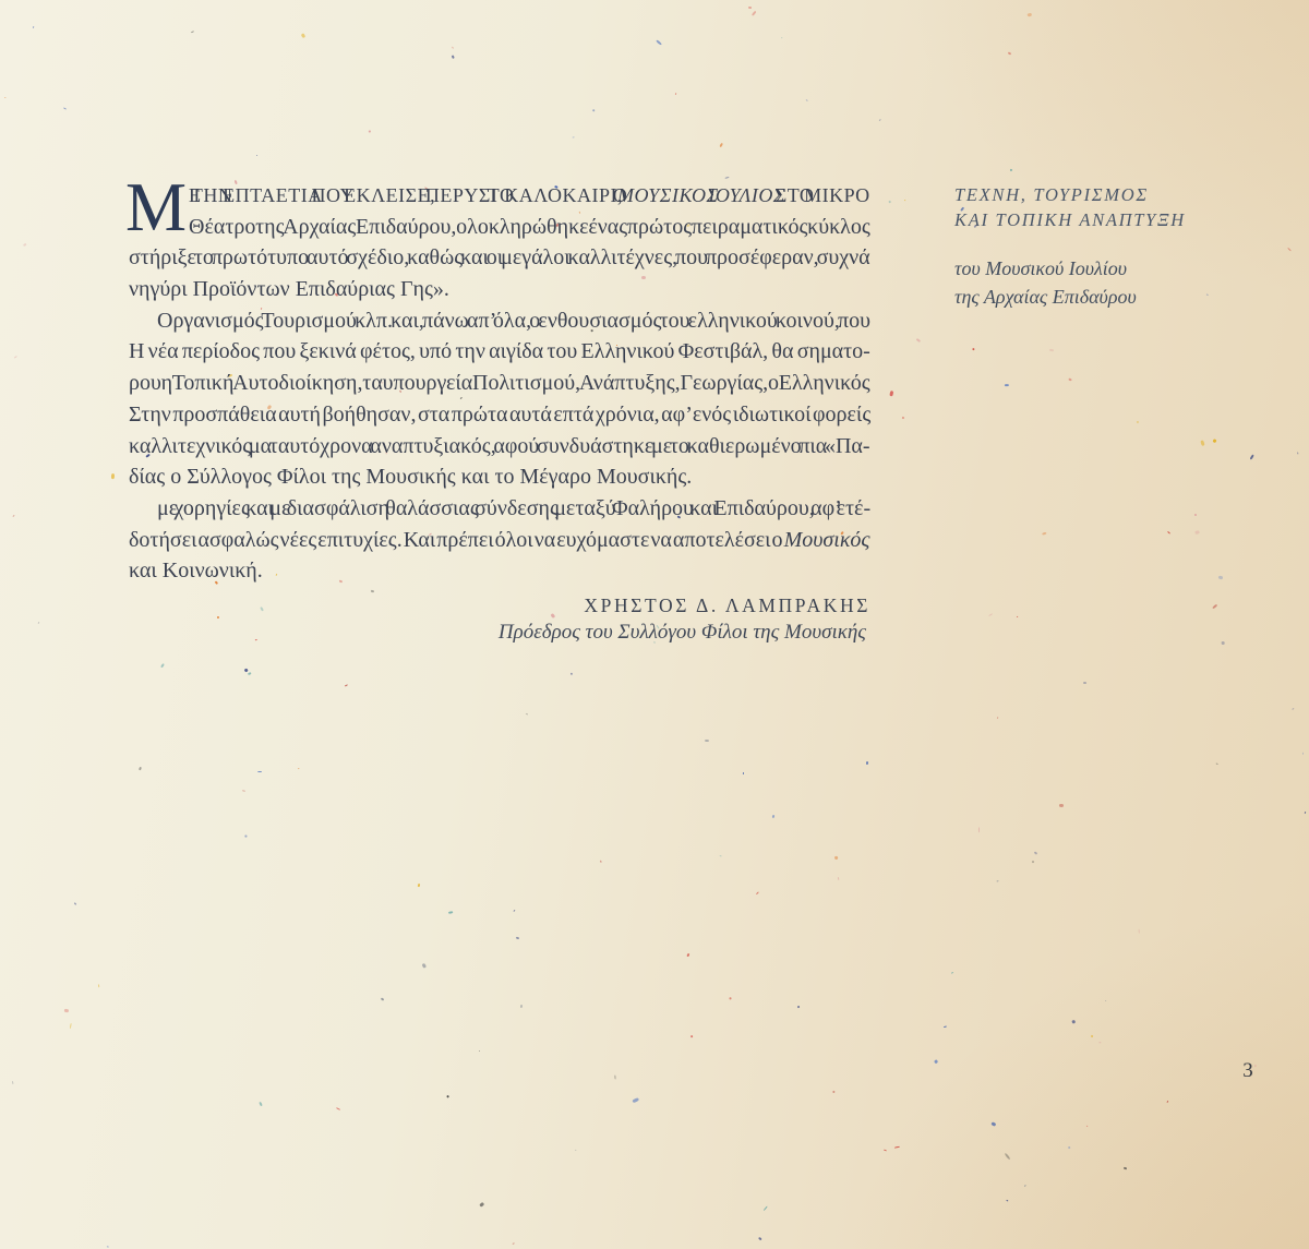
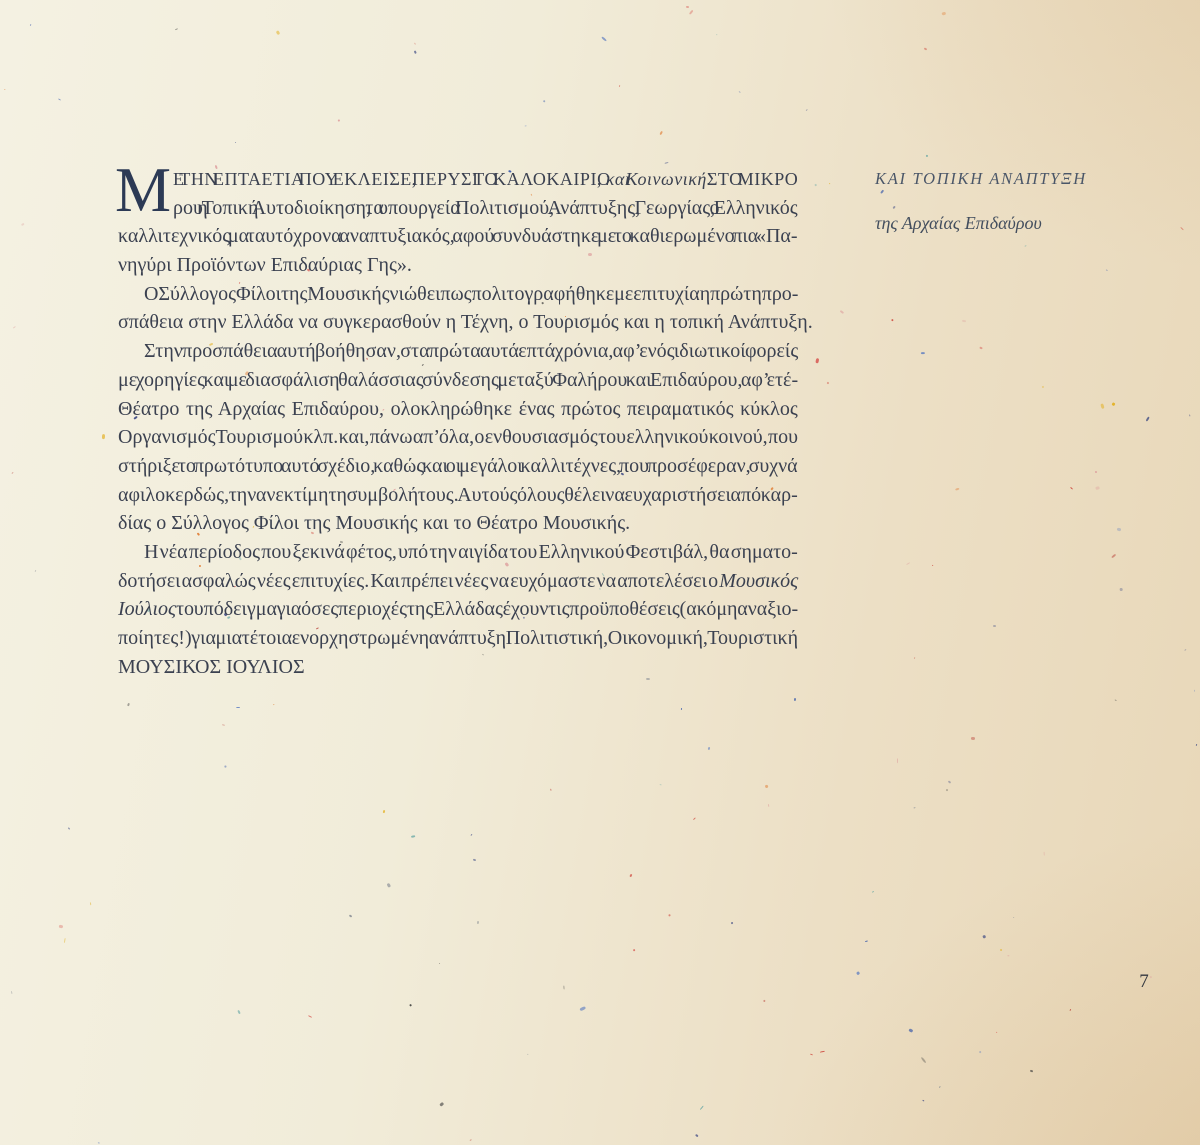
  Μ
- Ε ΤΗΝ ΕΠΤΑΕΤΙΑ ΠΟΥ ΕΚΛΕΙΣΕ, ΠΕΡΥΣΙ ΤΟ ΚΑΛΟΚΑΙΡΙ ΜΟΥΣΙΚΟΣ ΙΟΥΛΙΟΣ ΤΟ ΜΙΚΡΟ
+ Ε ΤΗΝ ΕΠΤΑΕΤΙΑ ΠΟΥ ΕΚΛΕΙΣΕ, ΠΕΡΥΣΙ ΤΟ ΚΑΛΟΚΑΙΡΙ, Ο και Κοινωνική. ΣΤΟ ΜΙΚΡΟ
- Θέατρο της Αρχαίας Επιδαύρου, ολοκληρώθηκε ένας πρώτος πειραματικός κύκλος
+ ρου η Τοπική Αυτοδιοίκηση, τα υπουργεία Πολιτισμού, Ανάπτυξης, Γεωργίας, ο Ελληνικός
- στήριξε το πρωτότυπο αυτό σχέδιο, καθώς και οι μεγάλοι καλλιτέχνες, που προσέφεραν, συχνά
+ καλλιτεχνικός μα ταυτόχρονα αναπτυξιακός, αφού συνδυάστηκε με το καθιερωμένο πια «Πα-
  νηγύρι Προϊόντων Επιδαύριας Γης».
+ Ο Σύλλογος Φίλοι της Μουσικής νιώθει πως πολιτογραφήθηκε με επιτυχία η πρώτη προ-
+ σπάθεια στην Ελλάδα να συγκερασθούν η Τέχνη, ο Τουρισμός και η τοπική Ανάπτυξη.
- Οργανισμός Τουρισμού κλπ. και, πάνω απ’ όλα, ο ενθουσιασμός του ελληνικού κοινού, που
+ Στην προσπάθεια αυτή βοήθησαν, στα πρώτα αυτά επτά χρόνια, αφ’ ενός ιδιωτικοί φορείς
- Η νέα περίοδος που ξεκινά φέτος, υπό την αιγίδα του Ελληνικού Φεστιβάλ, θα σηματο-
+ με χορηγίες και με διασφάλιση θαλάσσιας σύνδεσης μεταξύ Φαλήρου και Επιδαύρου, αφ’ ετέ-
- ρου η Τοπική Αυτοδιοίκηση, τα υπουργεία Πολιτισμού, Ανάπτυξης, Γεωργίας, ο Ελληνικός
+ Θέατρο της Αρχαίας Επιδαύρου, ολοκληρώθηκε ένας πρώτος πειραματικός κύκλος
- Στην προσπάθεια αυτή βοήθησαν, στα πρώτα αυτά επτά χρόνια, αφ’ ενός ιδιωτικοί φορείς
+ Οργανισμός Τουρισμού κλπ. και, πάνω απ’ όλα, ο ενθουσιασμός του ελληνικού κοινού, που
- καλλιτεχνικός μα ταυτόχρονα αναπτυξιακός, αφού συνδυάστηκε με το καθιερωμένο πια «Πα-
+ στήριξε το πρωτότυπο αυτό σχέδιο, καθώς και οι μεγάλοι καλλιτέχνες, που προσέφεραν, συχνά
+ αφιλοκερδώς, την ανεκτίμητη συμβολή τους. Αυτούς όλους θέλει να ευχαριστήσει από καρ-
- δίας ο Σύλλογος Φίλοι της Μουσικής και το Μέγαρο Μουσικής.
+ δίας ο Σύλλογος Φίλοι της Μουσικής και το Θέατρο Μουσικής.
- με χορηγίες και με διασφάλιση θαλάσσιας σύνδεσης μεταξύ Φαλήρου και Επιδαύρου, αφ’ ετέ-
+ Η νέα περίοδος που ξεκινά φέτος, υπό την αιγίδα του Ελληνικού Φεστιβάλ, θα σηματο-
- δοτήσει ασφαλώς νέες επιτυχίες. Και πρέπει όλοι να ευχόμαστε να αποτελέσει ο Μουσικός
+ δοτήσει ασφαλώς νέες επιτυχίες. Και πρέπει νέες να ευχόμαστε να αποτελέσει ο Μουσικός
+ Ιούλιος το υπόδειγμα για όσες περιοχές της Ελλάδας έχουν τις προϋποθέσεις (ακόμη αναξιο-
+ ποίητες!) για μια τέτοια ενορχηστρωμένη ανάπτυξη Πολιτιστική, Οικονομική, Τουριστική
- και Κοινωνική.
+ ΜΟΥΣΙΚΟΣ ΙΟΥΛΙΟΣ
- ΧΡΗΣΤΟΣ Δ. ΛΑΜΠΡΑΚΗΣ
- Πρόεδρος του Συλλόγου Φίλοι της Μουσικής
- ΤΕΧΝΗ, ΤΟΥΡΙΣΜΟΣ
  ΚΑΙ ΤΟΠΙΚΗ ΑΝΑΠΤΥΞΗ
- του Μουσικού Ιουλίου
  της Αρχαίας Επιδαύρου
- 3
+ 7
